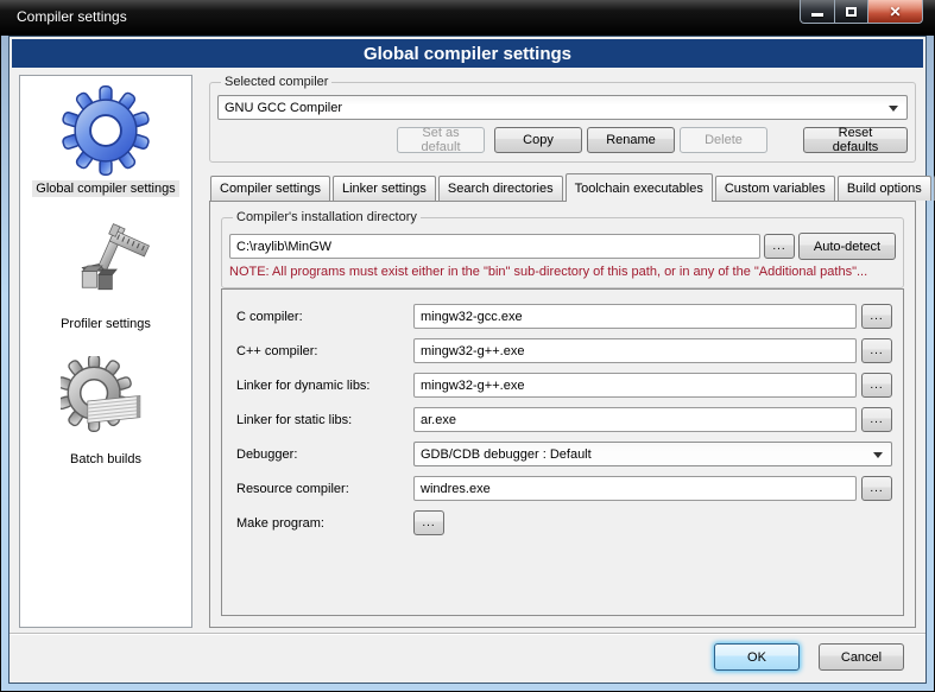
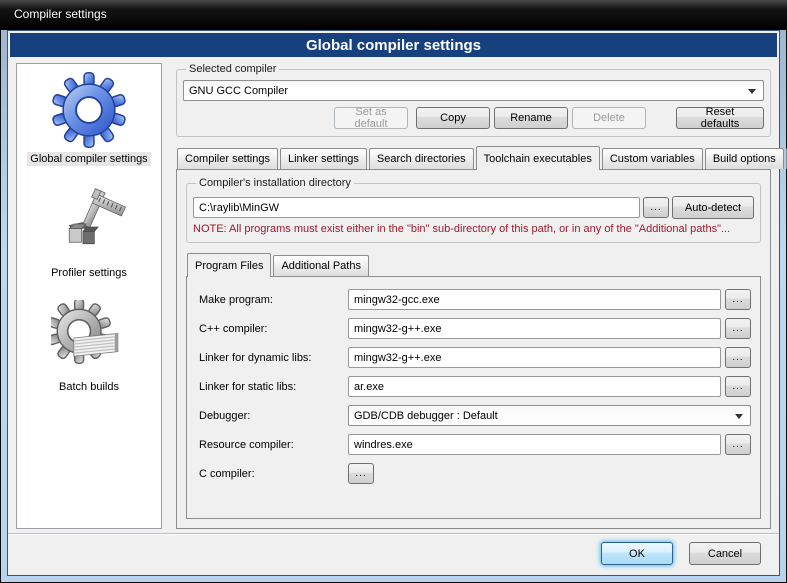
  Compiler settings
- ✕
  Global compiler settings
  Global compiler settings
  Profiler settings
  Batch builds
  Selected compiler
  GNU GCC Compiler
  Set as default
  Copy
  Rename
  Delete
  Reset defaults
  Compiler settings
  Linker settings
  Search directories
  Toolchain executables
  Custom variables
  Build options
  Compiler's installation directory
  C:\raylib\MinGW
  ...
  Auto-detect
  NOTE: All programs must exist either in the "bin" sub-directory of this path, or in any of the "Additional paths"...
+ Program Files
+ Additional Paths
- C compiler:
+ Make program:
  mingw32-gcc.exe
  ...
  C++ compiler:
  mingw32-g++.exe
  ...
  Linker for dynamic libs:
  mingw32-g++.exe
  ...
  Linker for static libs:
  ar.exe
  ...
  Debugger:
  GDB/CDB debugger : Default
  Resource compiler:
  windres.exe
  ...
- Make program:
+ C compiler:
  ...
  OK
  Cancel
